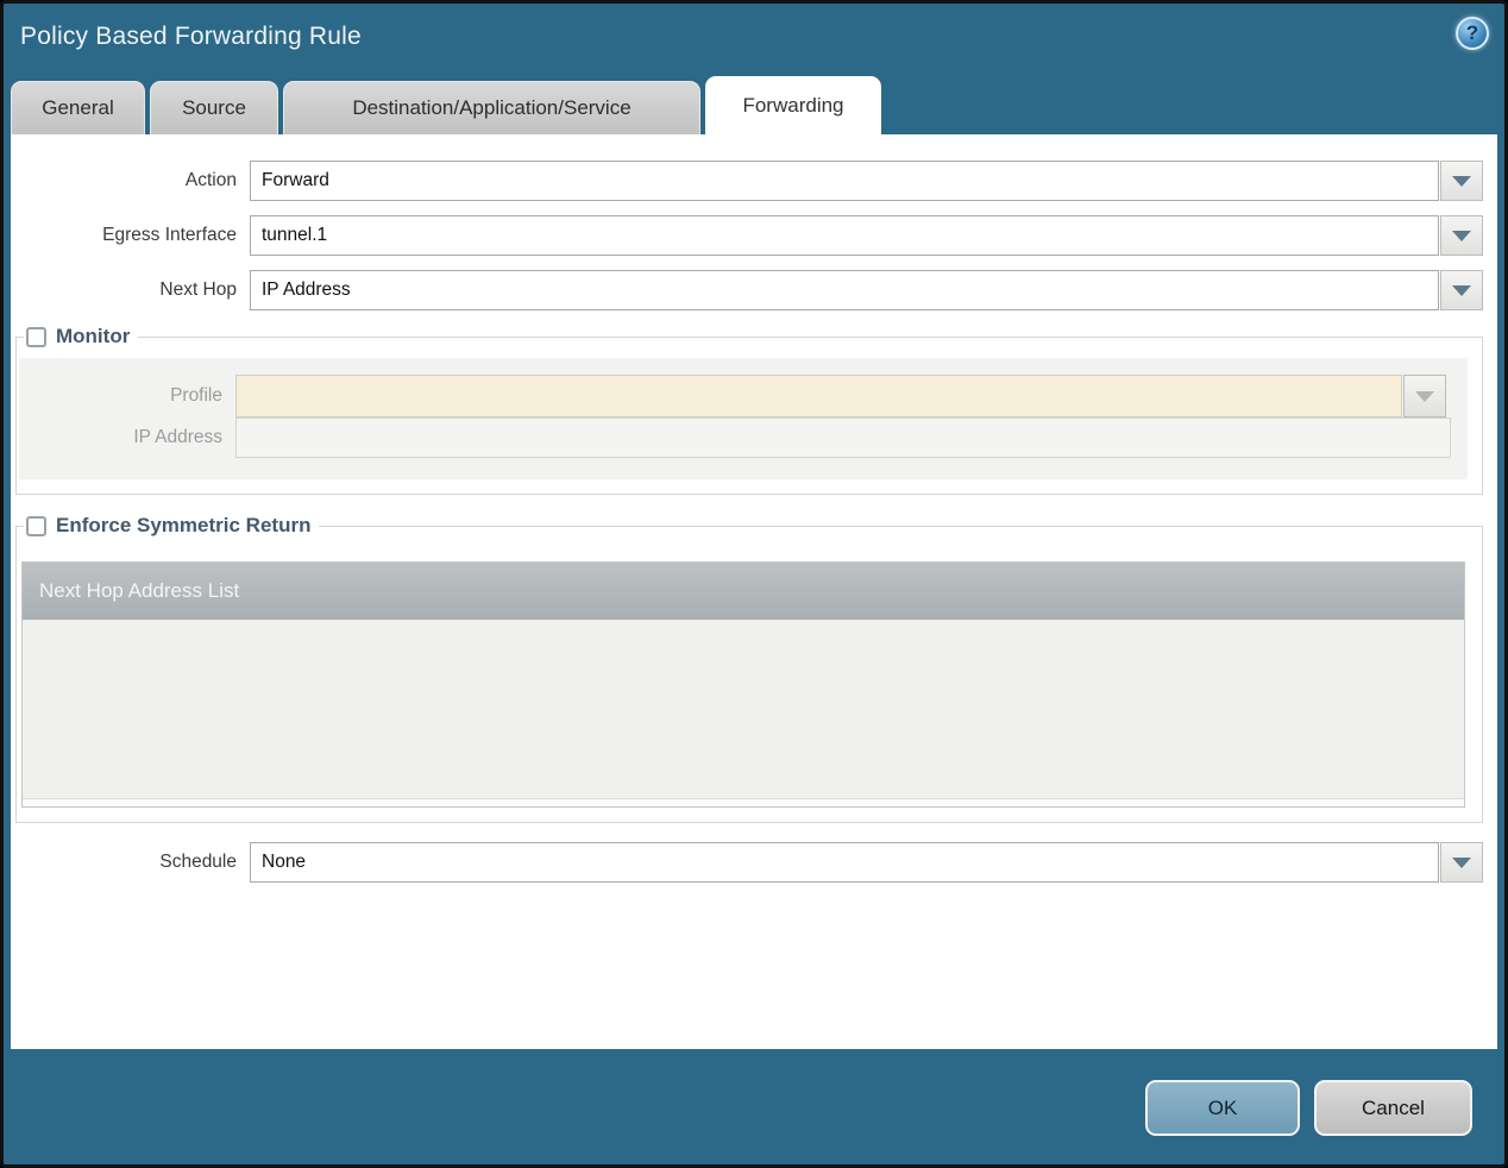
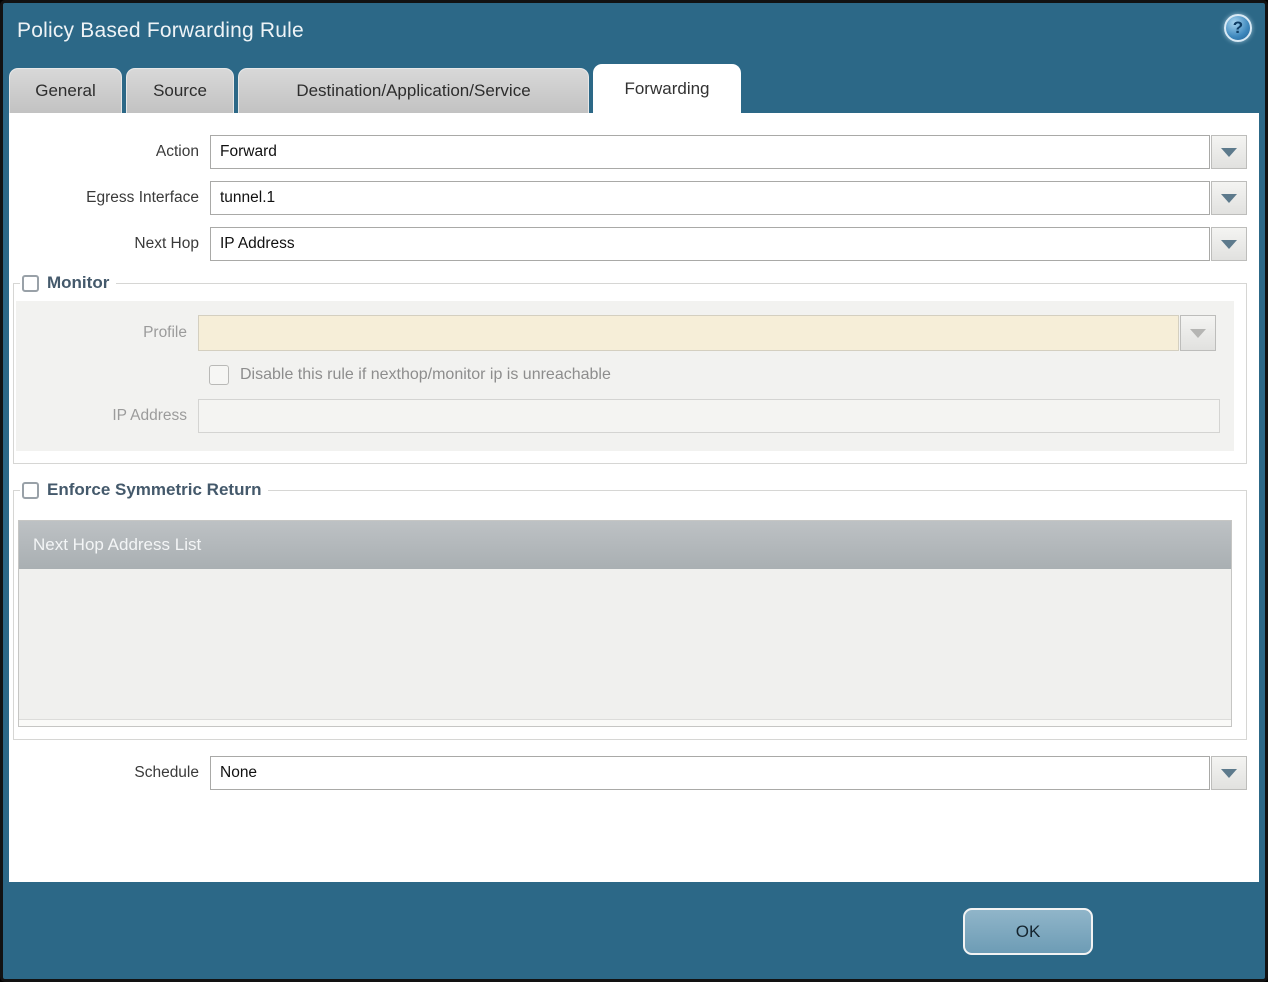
  Policy Based Forwarding Rule
  ?
  General
  Source
  Destination/Application/Service
  Forwarding
  Action
  Forward
  Egress Interface
  tunnel.1
  Next Hop
  IP Address
  Monitor
  Profile
+ Disable this rule if nexthop/monitor ip is unreachable
  IP Address
  Enforce Symmetric Return
  Next Hop Address List
  Schedule
  None
  OK
- Cancel
